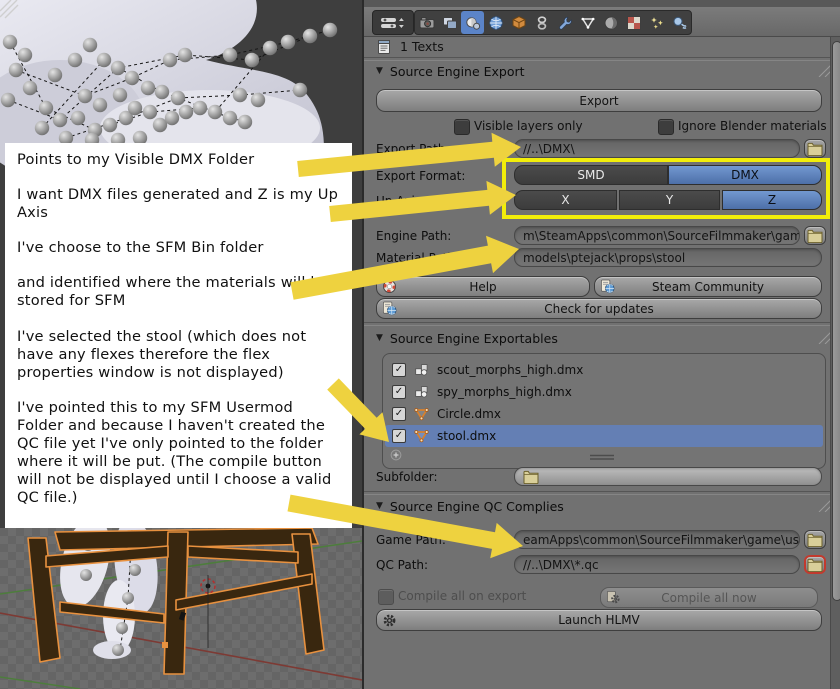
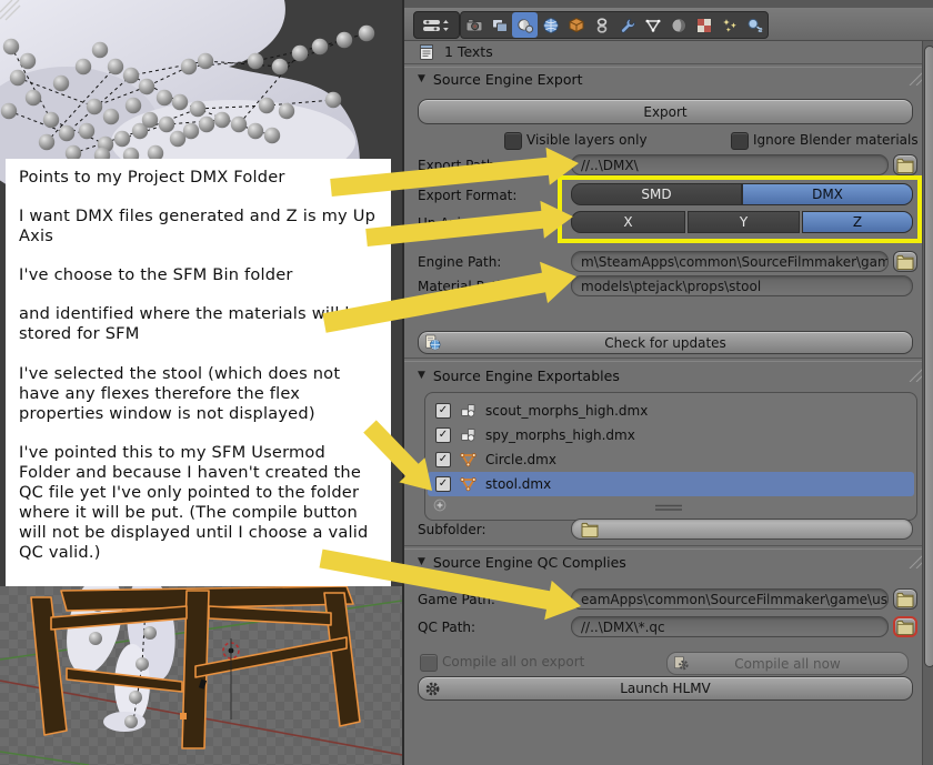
- Points to my Visible DMX Folder
+ Points to my Project DMX Folder
  I want DMX files generated and Z is my Up Axis
  I've choose to the SFM Bin folder
  and identified where the materials w stored for SFM
  I've selected the stool (which does not have any flexes therefore the flex properties window is not displayed)
- I've pointed this to my SFM Usermod Folder and because I haven't created the QC file yet I've only pointed to the folder where it will be put. (The compile button will not be displayed until I choose a valid QC file.)
+ I've pointed this to my SFM Usermod Folder and because I haven't created the QC file yet I've only pointed to the folder where it will be put. (The compile button will not be displayed until I choose a valid QC valid.)
  1 Texts
  ▼
  Source Engine Export
  Export
  Visible layers only
  Ignore Blender materials
  //..\DMX\
  Export Format:
  SMD
  DMX
  X
  Y
  Z
  Engine Path:
  m\SteamApps\common\SourceFilmmaker\gam
  models\ptejack\props\stool
- Help
- Steam Community
  Check for updates
  ▼
  Source Engine Exportables
  ✓
  scout_morphs_high.dmx
  ✓
  spy_morphs_high.dmx
  ✓
  Circle.dmx
  ✓
  stool.dmx
  Subfolder:
  ▼
  Source Engine QC Complies
  Game Path
  eamApps\common\SourceFilmmaker\game\us
  QC Path:
  //..\DMX\*.qc
  Compile all on export
  Compile all now
  Launch HLMV
